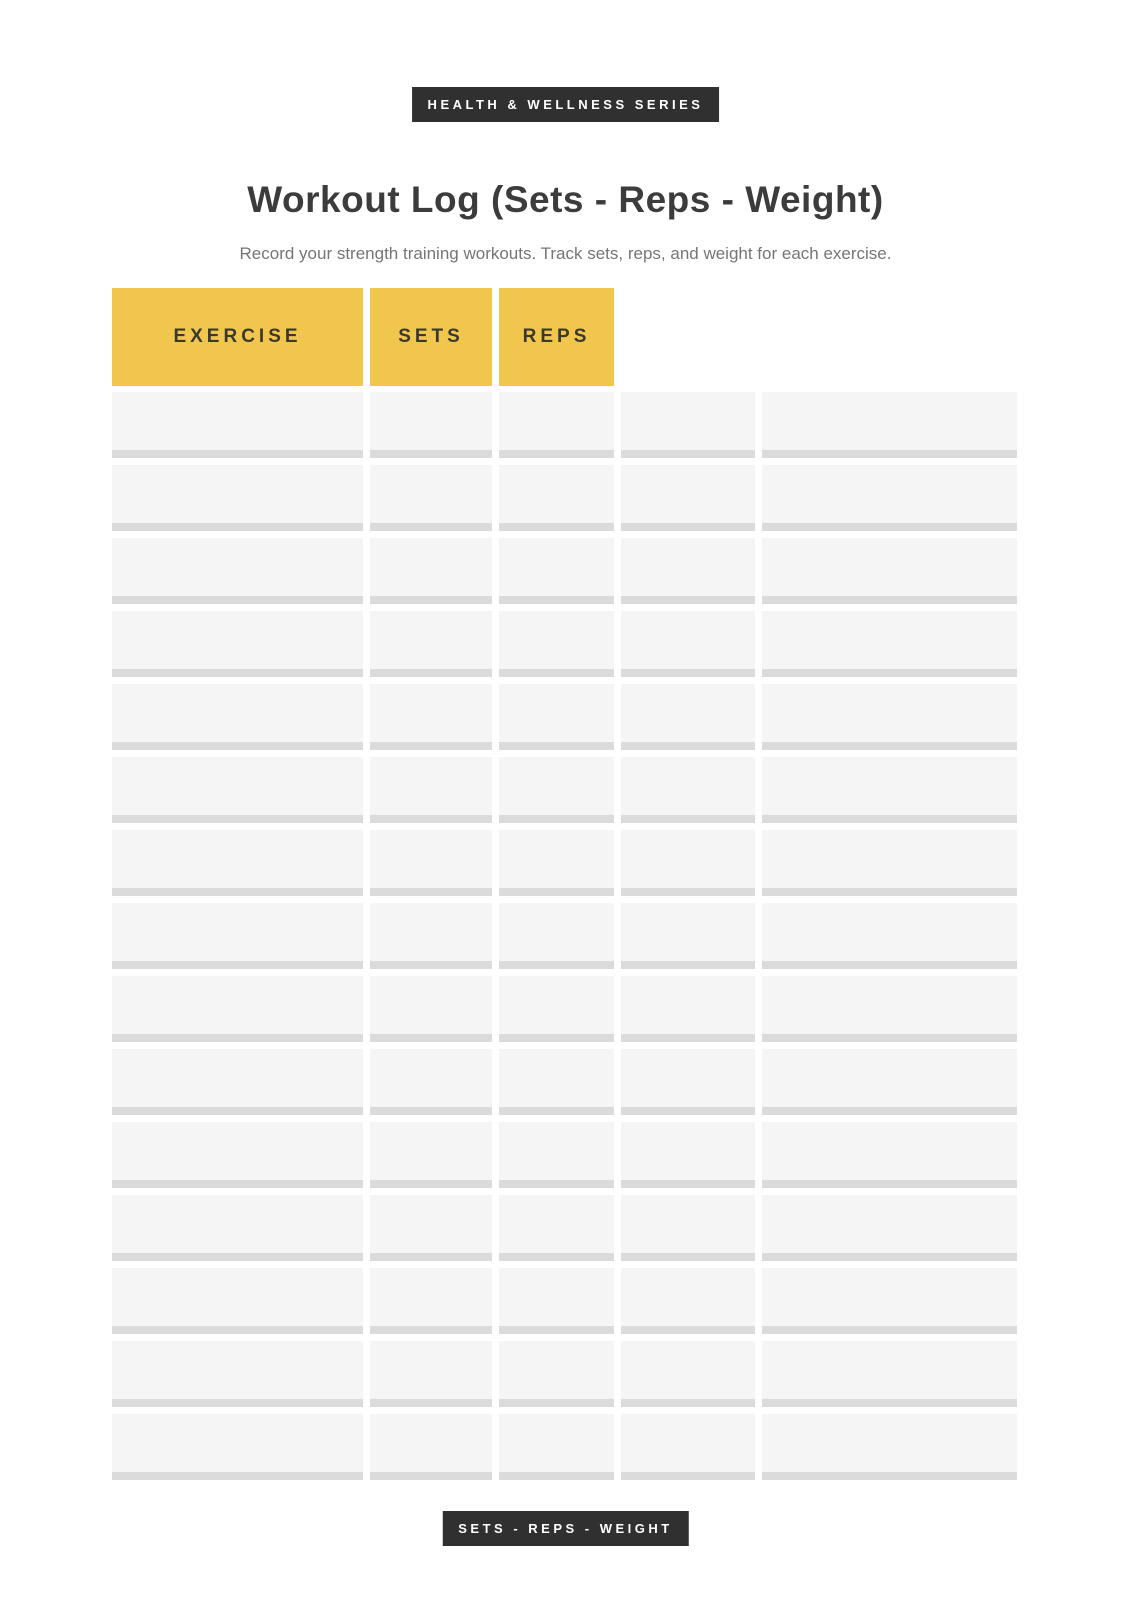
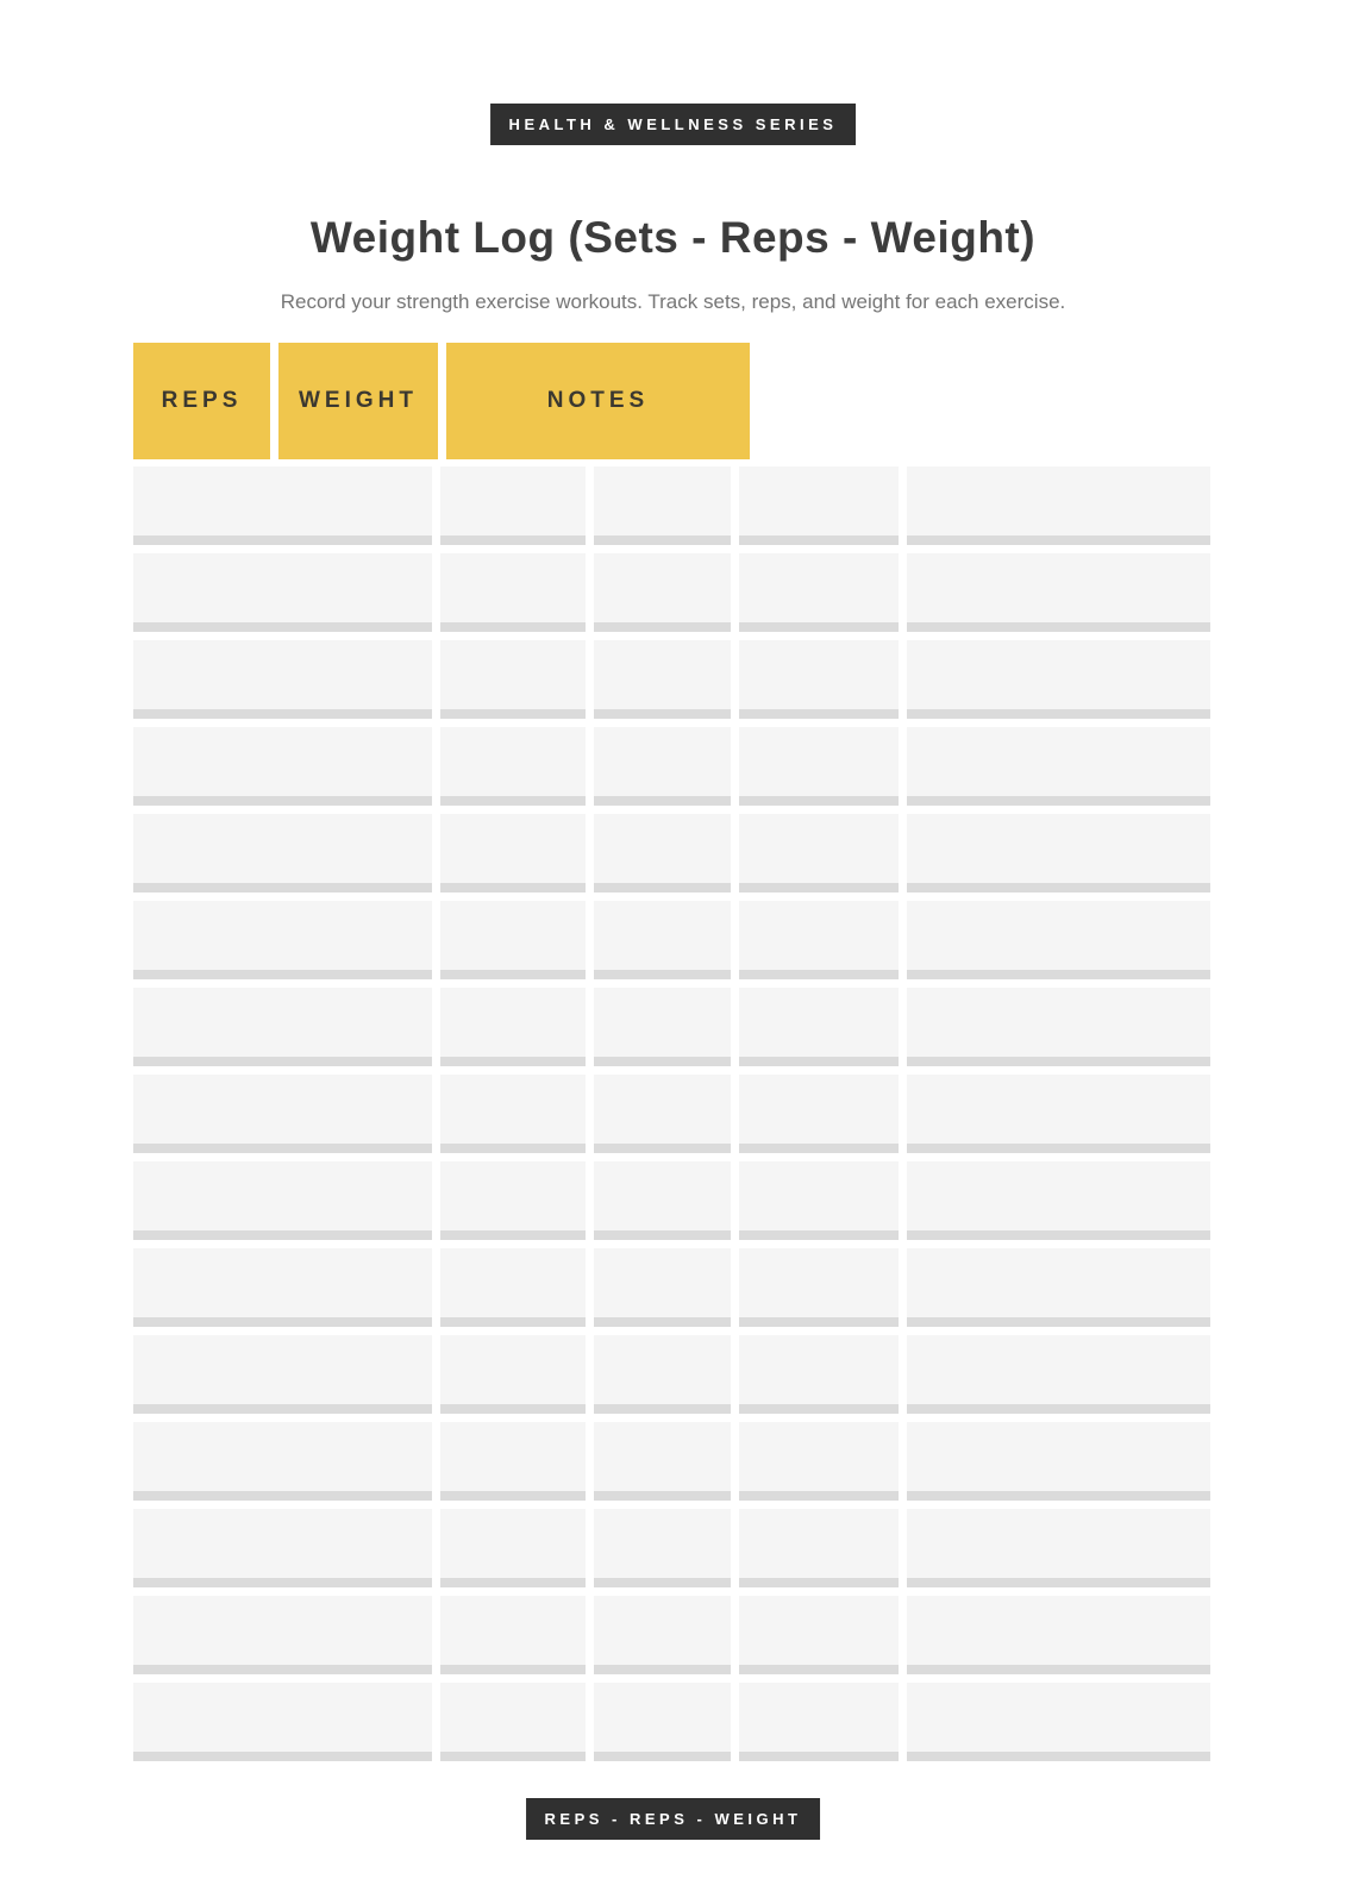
  HEALTH & WELLNESS SERIES
- Workout Log (Sets - Reps - Weight)
+ Weight Log (Sets - Reps - Weight)
- Record your strength training workouts. Track sets, reps, and weight for each exercise.
+ Record your strength exercise workouts. Track sets, reps, and weight for each exercise.
- EXERCISE
- SETS
  REPS
+ WEIGHT
+ NOTES
- SETS - REPS - WEIGHT
+ REPS - REPS - WEIGHT
